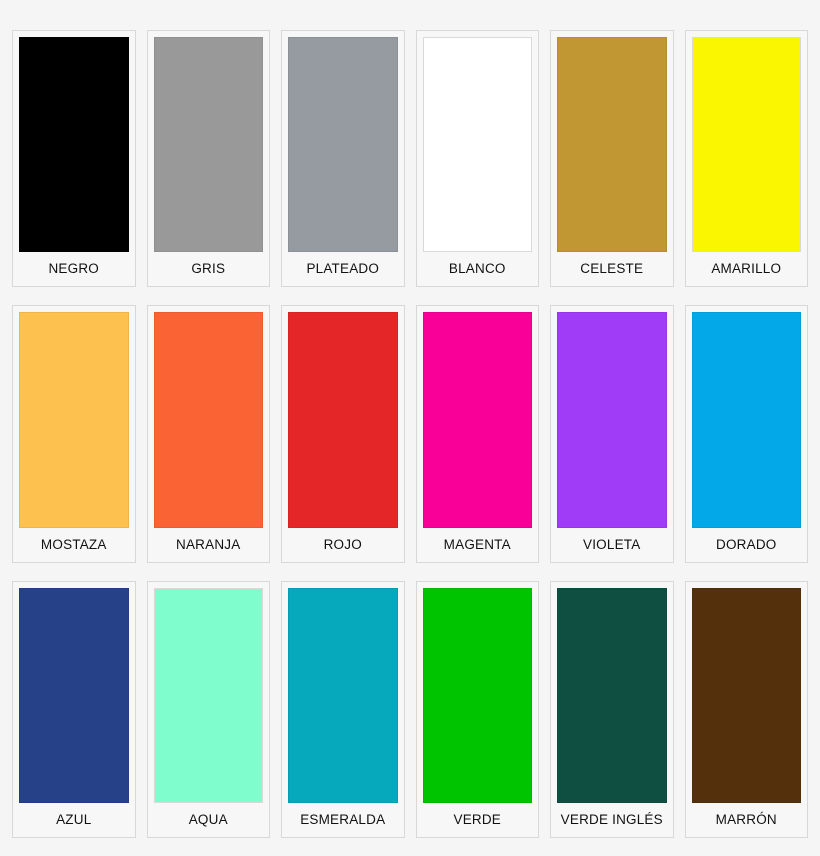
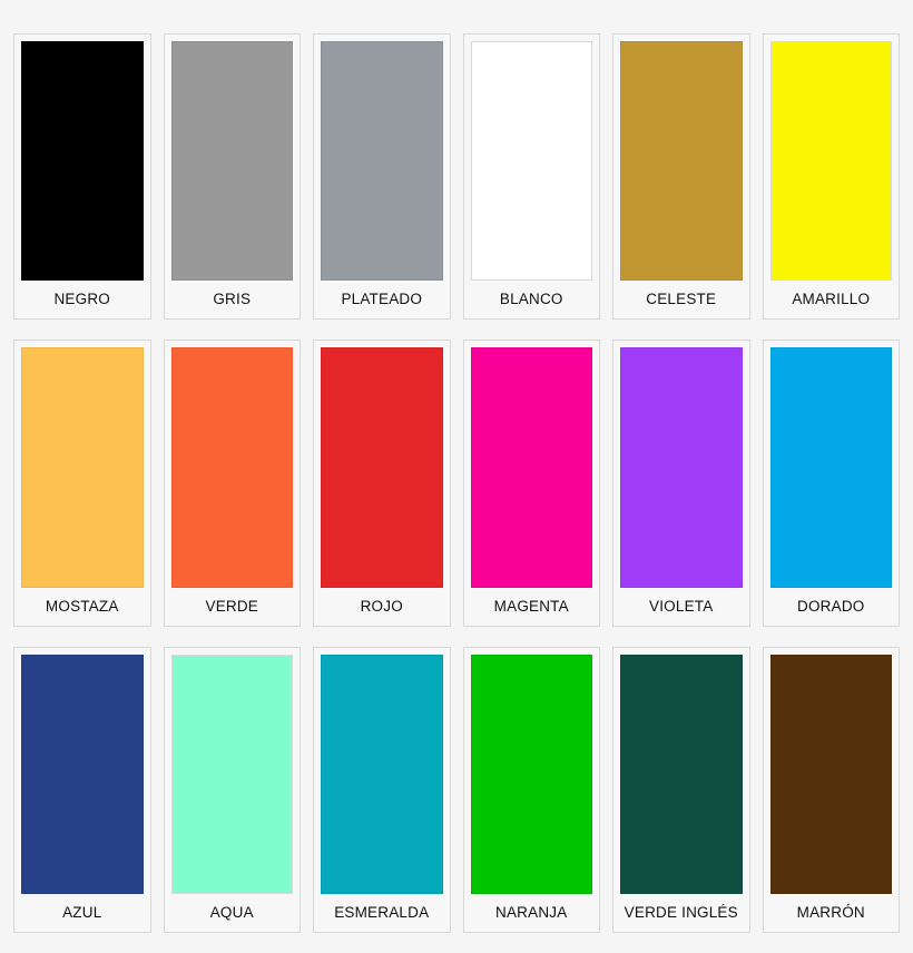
  NEGRO
  GRIS
  PLATEADO
  BLANCO
  CELESTE
  AMARILLO
  MOSTAZA
- NARANJA
+ VERDE
  ROJO
  MAGENTA
  VIOLETA
  DORADO
  AZUL
  AQUA
  ESMERALDA
- VERDE
+ NARANJA
  VERDE INGLÉS
  MARRÓN
